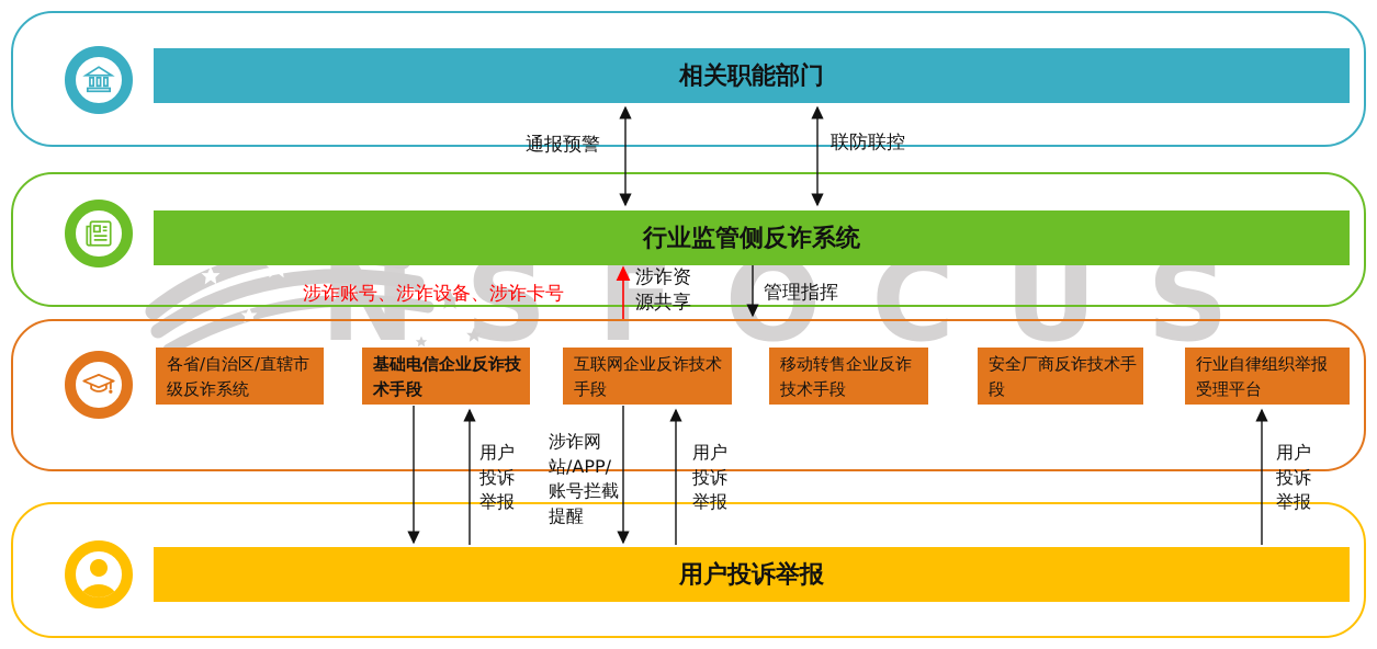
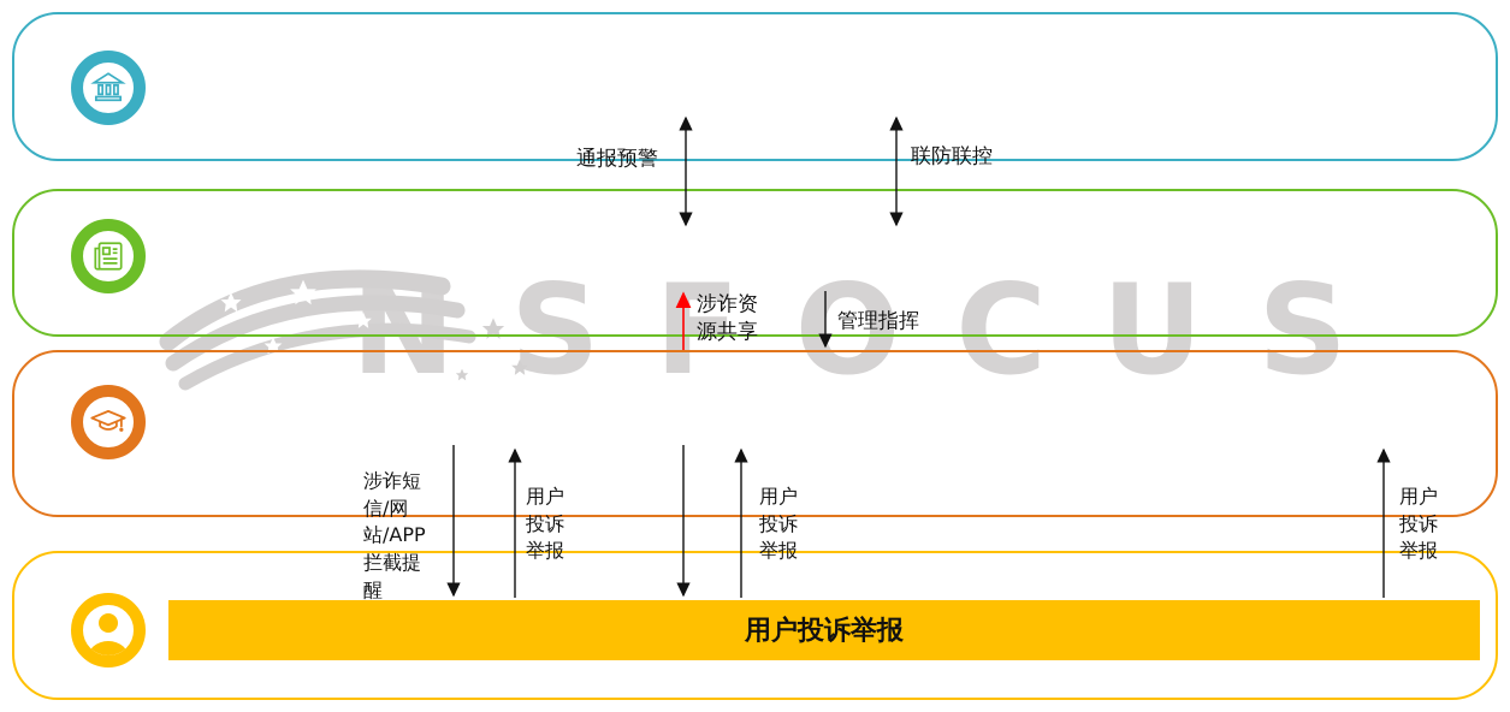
  SFOCUS
- 相关职能部门
- 行业监管侧反诈系统
  用户投诉举报
- 各省/自治区/直辖市级反诈系统
- 基础电信企业反诈技术手段
- 互联网企业反诈技术手段
- 移动转售企业反诈技术手段
- 安全厂商反诈技术手段
- 行业自律组织举报受理平台
  通报预警
  联防联控
- 涉诈账号、涉诈设备、涉诈卡号
  涉诈资源共享
  管理指挥
+ 涉诈短信/网站/APP拦截提醒
  用户投诉举报
- 涉诈网站/APP/账号拦截提醒
  用户投诉举报
  用户投诉举报
